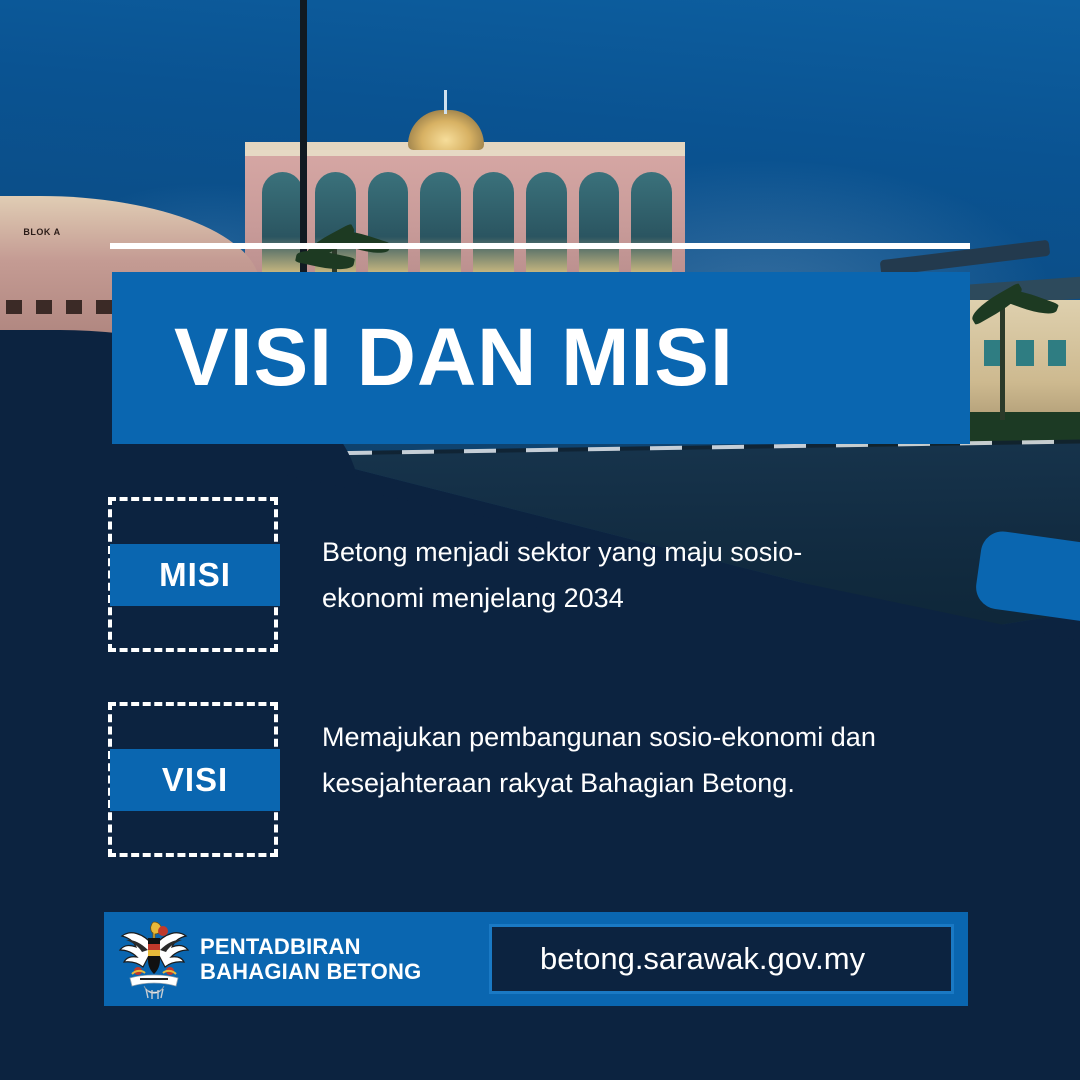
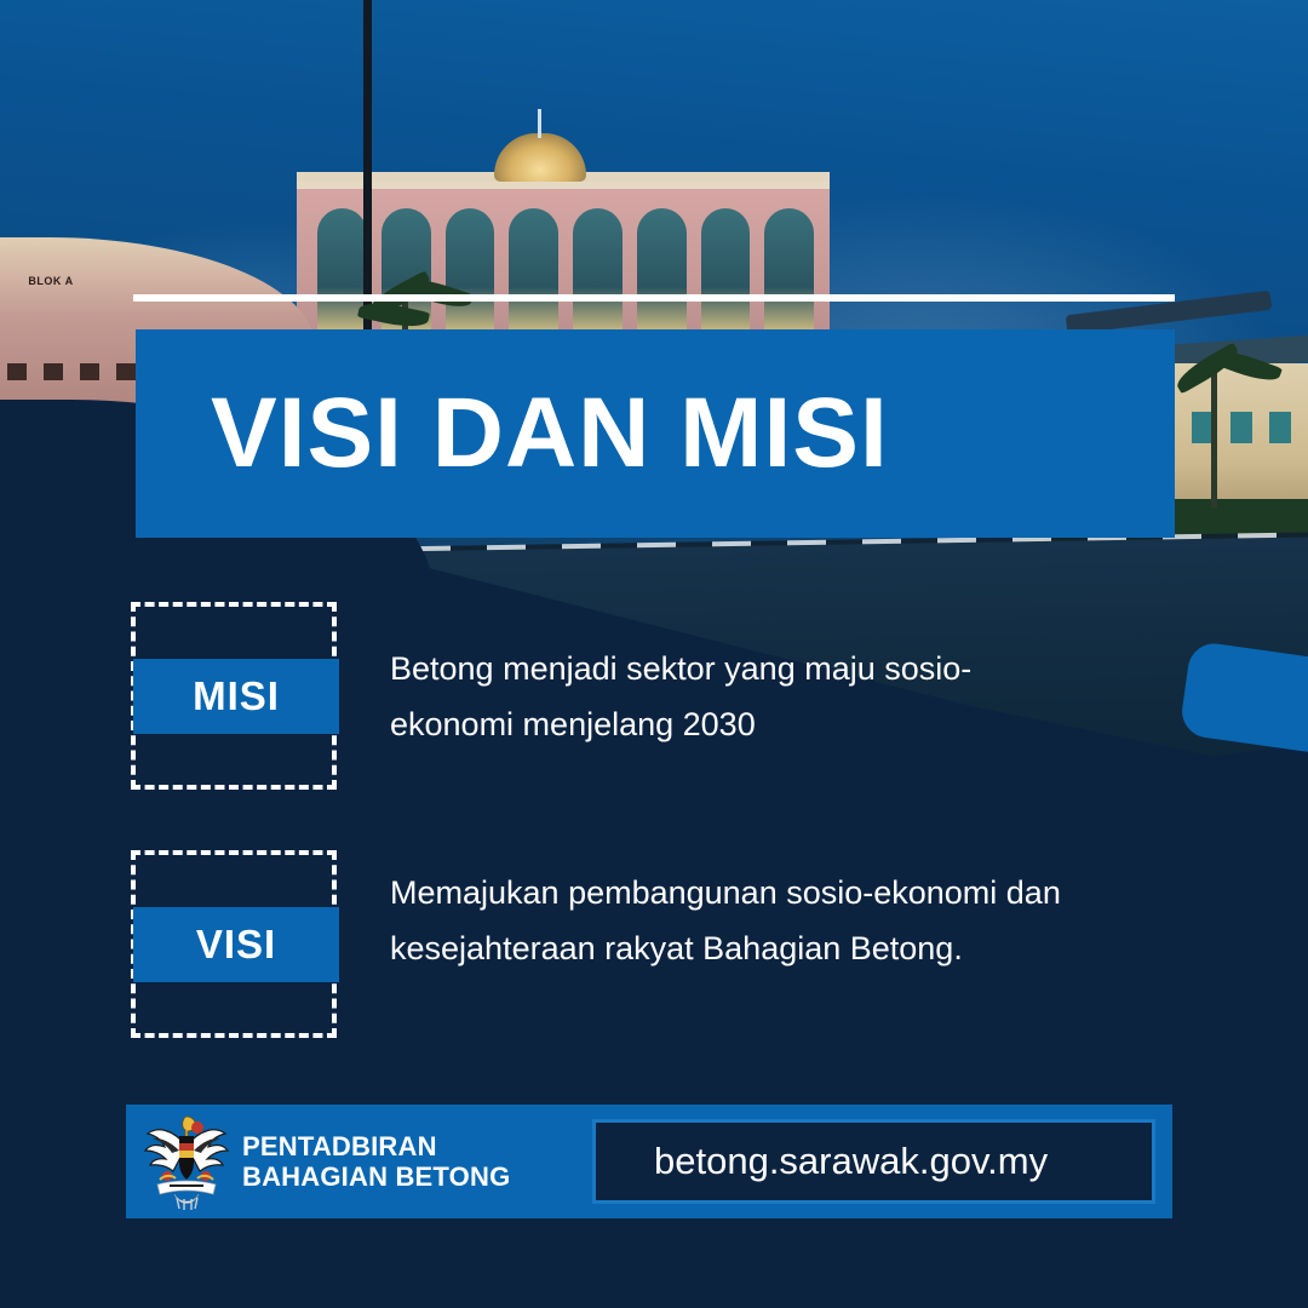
  BLOK A
  VISI DAN MISI
  MISI
- Betong menjadi sektor yang maju sosio-ekonomi menjelang 2034
+ Betong menjadi sektor yang maju sosio-ekonomi menjelang 2030
  VISI
  Memajukan pembangunan sosio-ekonomi dan kesejahteraan rakyat Bahagian Betong.
  PENTADBIRAN
  BAHAGIAN BETONG
  betong.sarawak.gov.my
